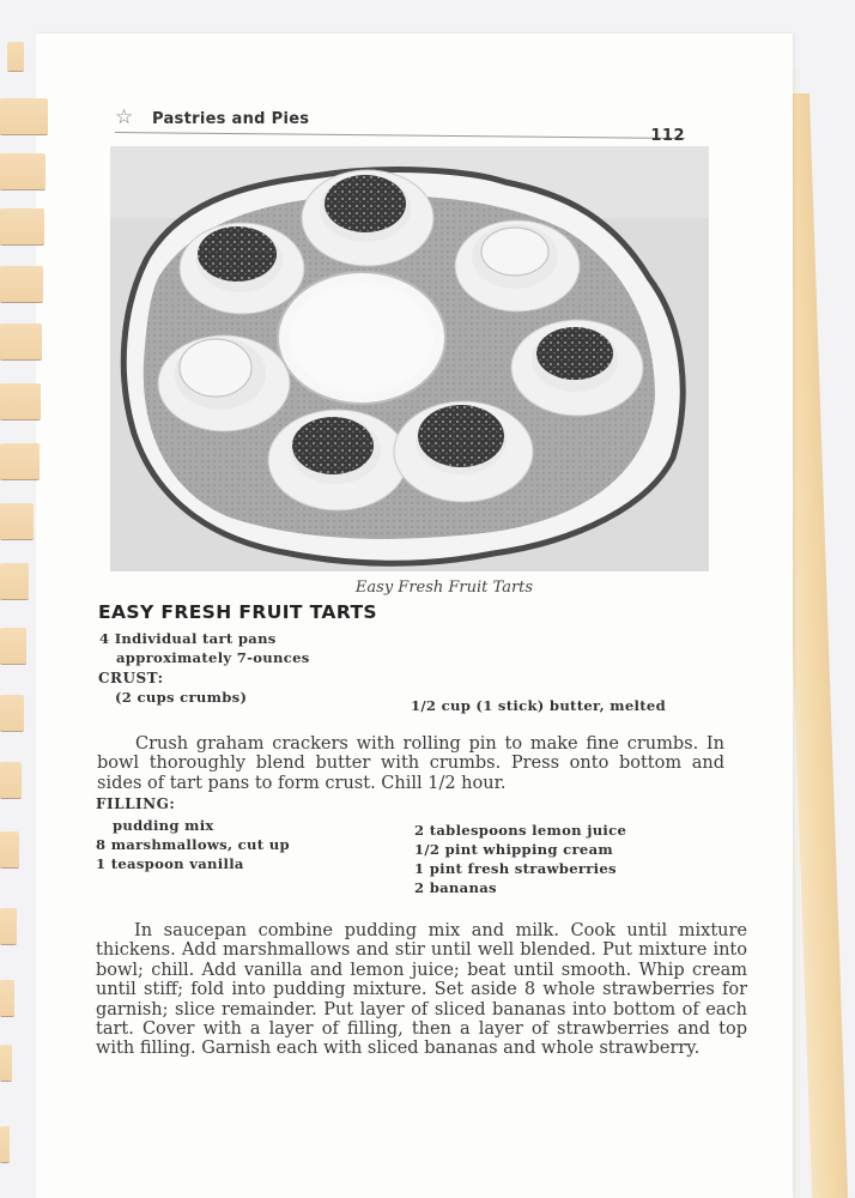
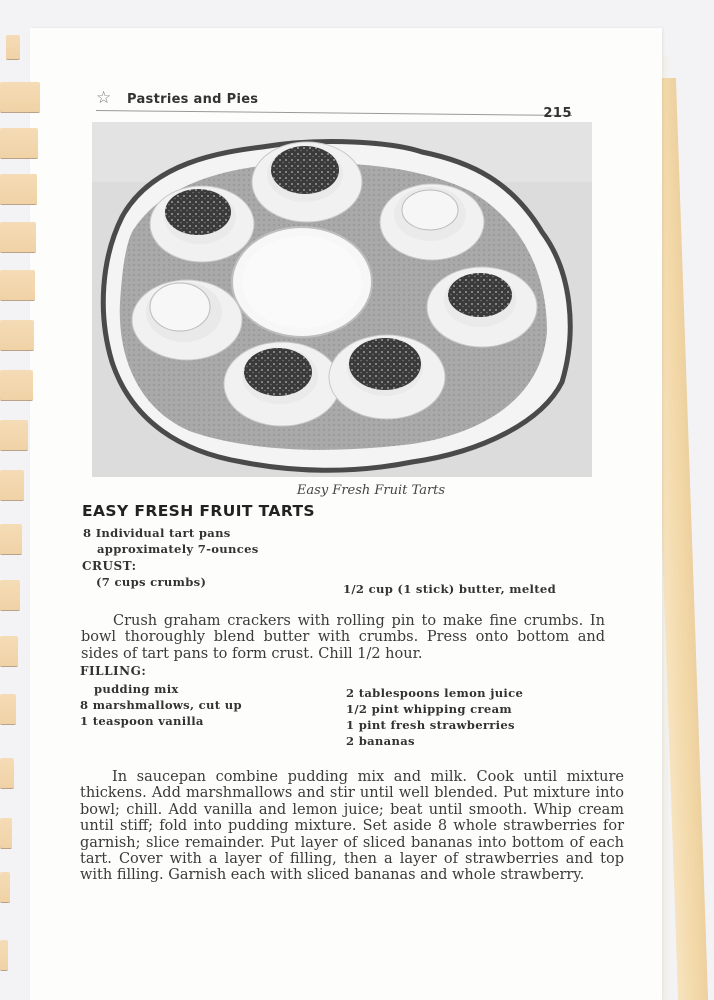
  ☆
  Pastries and Pies
- 112
+ 215
  Easy Fresh Fruit Tarts
  EASY FRESH FRUIT TARTS
- 4 Individual tart pans
+ 8 Individual tart pans
  approximately 7-ounces
  CRUST:
- (2 cups crumbs)
+ (7 cups crumbs)
  1/2 cup (1 stick) butter, melted
  Crush graham crackers with rolling pin to make fine crumbs. In bowl thoroughly blend butter with crumbs. Press onto bottom and sides of tart pans to form crust. Chill 1/2 hour.
  FILLING:
  pudding mix
  8 marshmallows, cut up
  1 teaspoon vanilla
  2 tablespoons lemon juice
  1/2 pint whipping cream
  1 pint fresh strawberries
  2 bananas
  In saucepan combine pudding mix and milk. Cook until mixture thickens. Add marshmallows and stir until well blended. Put mixture into bowl; chill. Add vanilla and lemon juice; beat until smooth. Whip cream until stiff; fold into pudding mixture. Set aside 8 whole strawberries for garnish; slice remainder. Put layer of sliced bananas into bottom of each tart. Cover with a layer of filling, then a layer of strawberries and top with filling. Garnish each with sliced bananas and whole strawberry.
